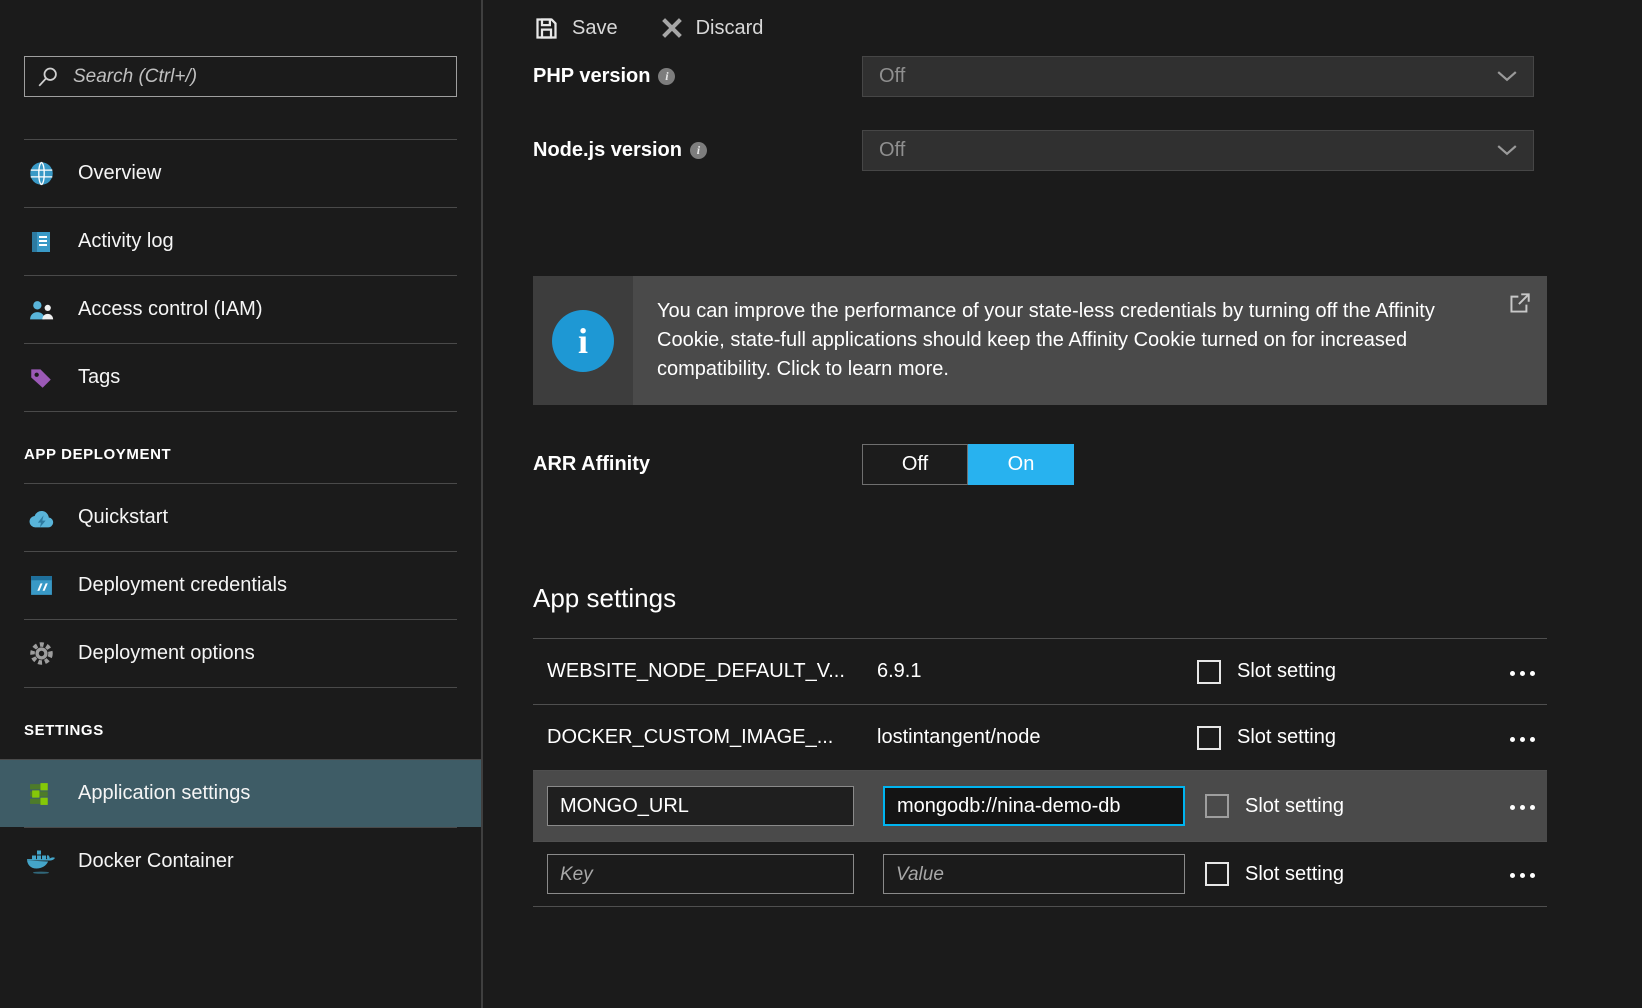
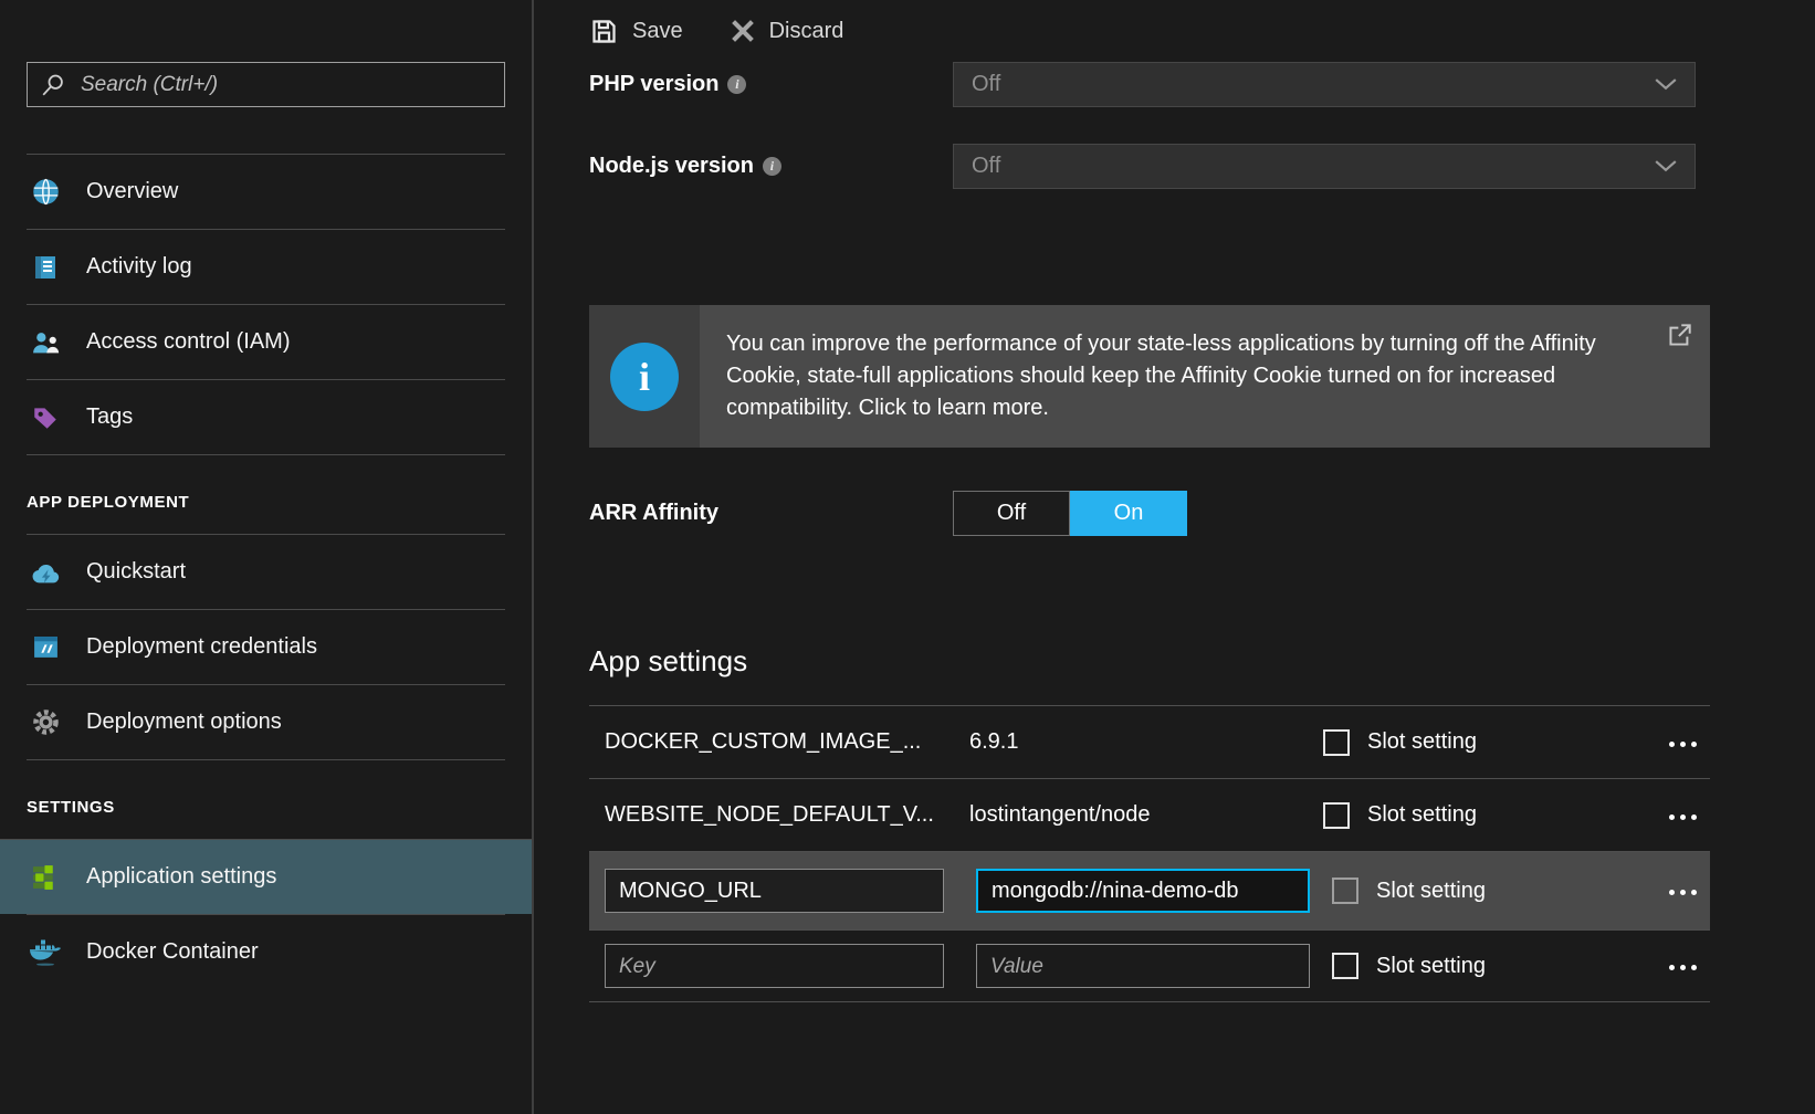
  Search (Ctrl+/)
  Overview
  Activity log
  Access control (IAM)
  Tags
  APP DEPLOYMENT
  Quickstart
  Deployment credentials
  Deployment options
  SETTINGS
  Application settings
  Docker Container
  Save
  Discard
  PHP version
  Off
  Node.js version
  Off
- You can improve the performance of your state-less credentials by turning off the Affinity Cookie, state-full applications should keep the Affinity Cookie turned on for increased compatibility. Click to learn more.
+ You can improve the performance of your state-less applications by turning off the Affinity Cookie, state-full applications should keep the Affinity Cookie turned on for increased compatibility. Click to learn more.
  ARR Affinity
  Off
  On
  App settings
- WEBSITE_NODE_DEFAULT_V...
+ DOCKER_CUSTOM_IMAGE_...
  6.9.1
  Slot setting
- DOCKER_CUSTOM_IMAGE_...
+ WEBSITE_NODE_DEFAULT_V...
  lostintangent/node
  Slot setting
  MONGO_URL
  mongodb://nina-demo-db
  Slot setting
  Key
  Value
  Slot setting
